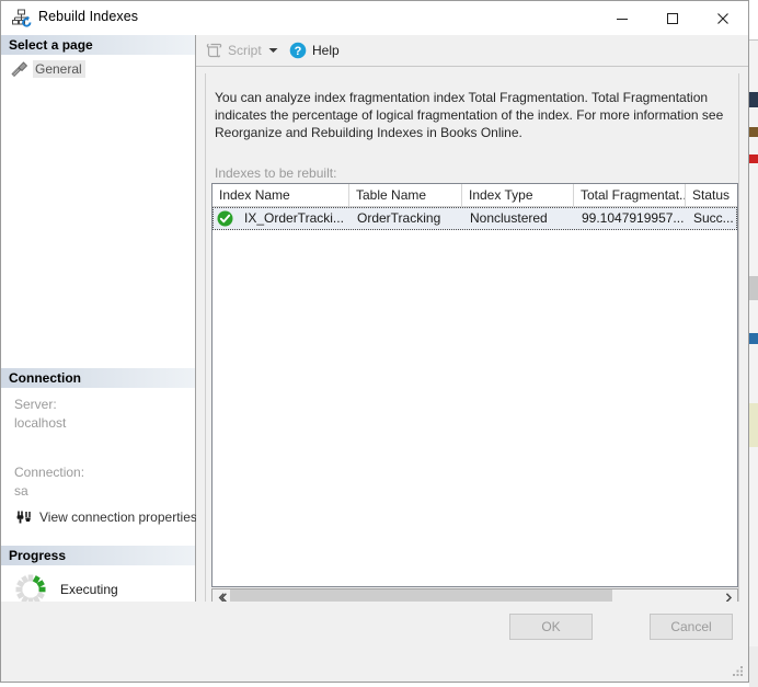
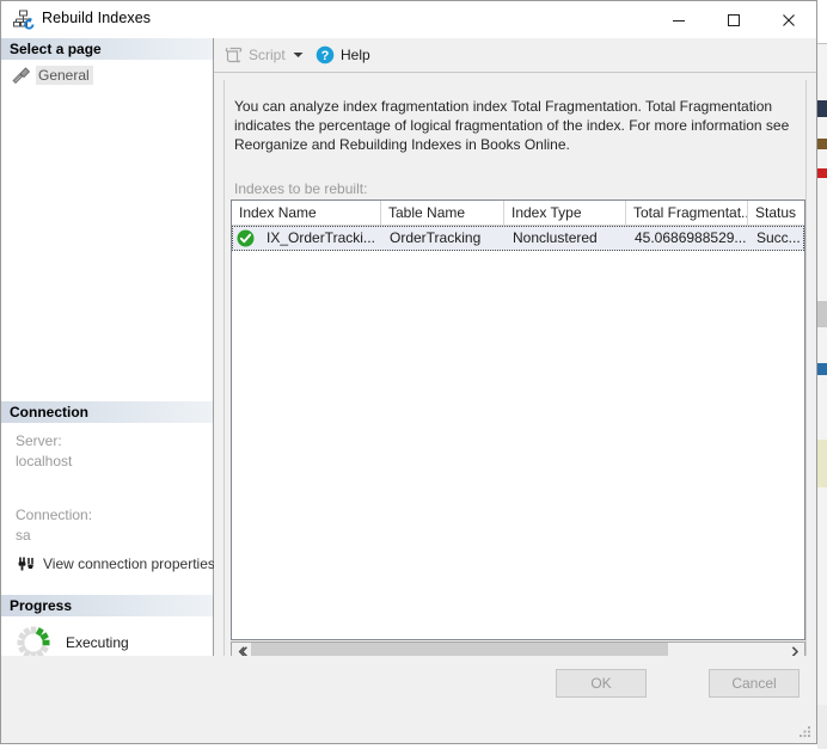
  Rebuild Indexes
  Select a page
  General
  Connection
  Server:
  localhost
  Connection:
  sa
  View connection properties
  Progress
  Executing
  Script
  ?
  Help
  You can analyze index fragmentation index Total Fragmentation. Total Fragmentation indicates the percentage of logical fragmentation of the index. For more information see Reorganize and Rebuilding Indexes in Books Online.
  Indexes to be rebuilt:
  Index Name
  Table Name
  Index Type
  Total Fragmentat.
  Status
  IX_OrderTracki...
  OrderTracking
  Nonclustered
- 99.1047919957...
+ 45.0686988529...
  Succ...
  OK
  Cancel
